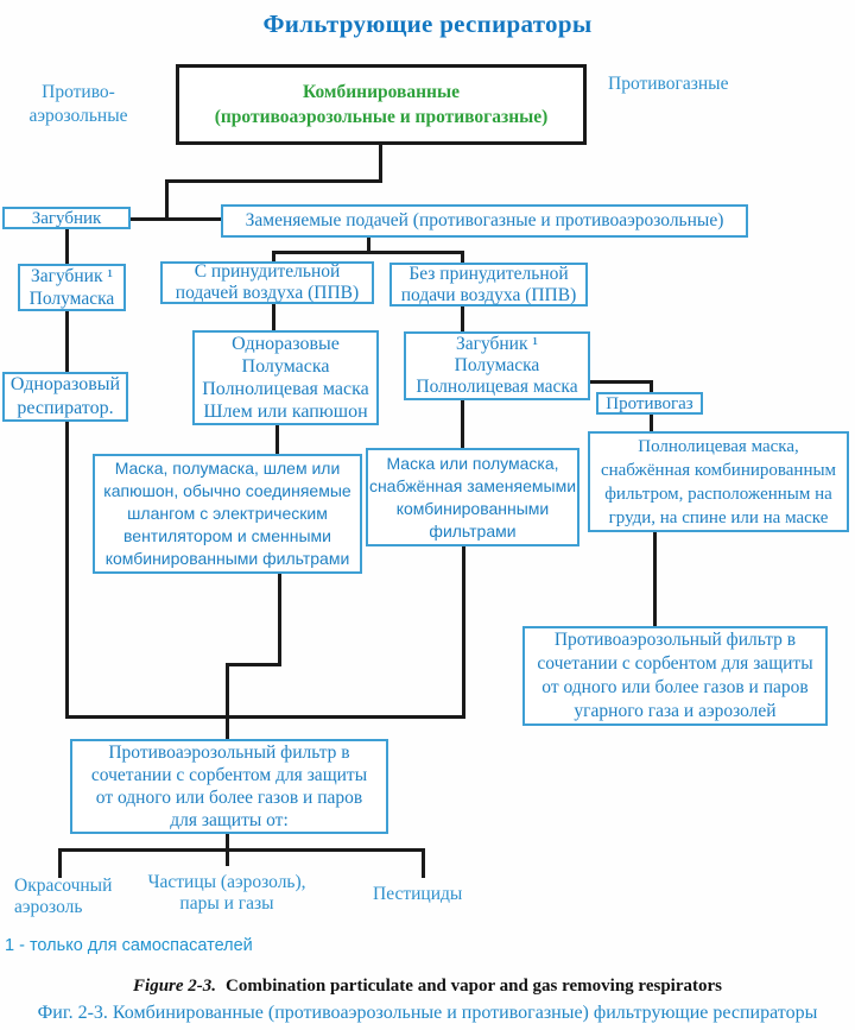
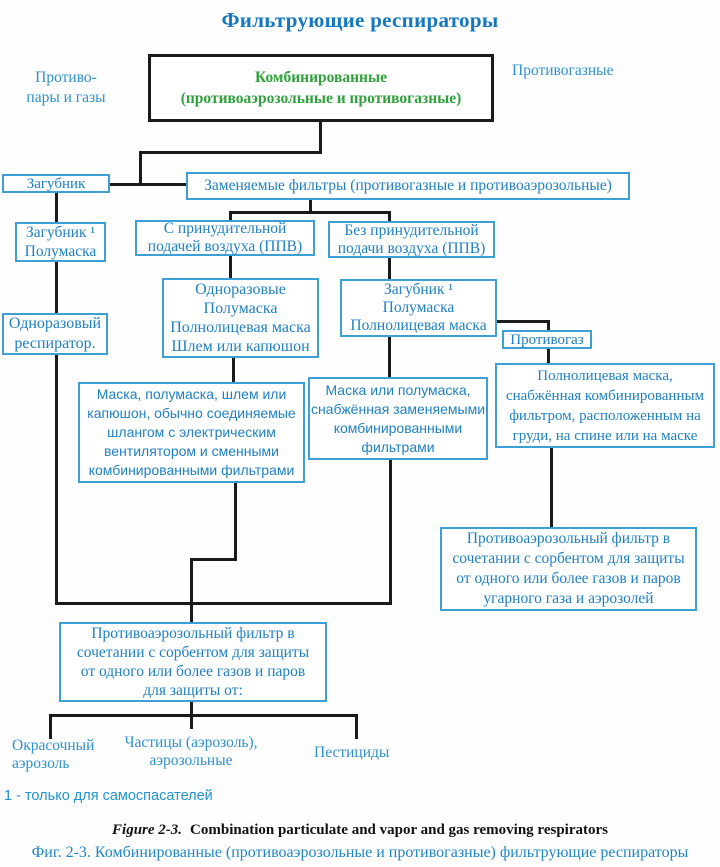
  Фильтрующие респираторы
  Комбинированные
  (противоаэрозольные и противогазные)
  Загубник
- Заменяемые подачей (противогазные и противоаэрозольные)
+ Заменяемые фильтры (противогазные и противоаэрозольные)
  Загубник ¹
  Полумаска
  С принудительной
  подачей воздуха (ППВ)
  Без принудительной
  подачи воздуха (ППВ)
  Одноразовый
  респиратор.
  Одноразовые
  Полумаска
  Полнолицевая маска
  Шлем или капюшон
  Загубник ¹
  Полумаска
  Полнолицевая маска
  Противогаз
  Маска, полумаска, шлем или
  капюшон, обычно соединяемые
  шлангом с электрическим
  вентилятором и сменными
  комбинированными фильтрами
  Маска или полумаска,
  снабжённая заменяемыми
  комбинированными
  фильтрами
  Полнолицевая маска,
  снабжённая комбинированным
  фильтром, расположенным на
  груди, на спине или на маске
  Противоаэрозольный фильтр в
  сочетании с сорбентом для защиты
  от одного или более газов и паров
  угарного газа и аэрозолей
  Противоаэрозольный фильтр в
  сочетании с сорбентом для защиты
  от одного или более газов и паров
  для защиты от:
  Противо-
- аэрозольные
+ пары и газы
  Противогазные
  Окрасочный
  аэрозоль
  Частицы (аэрозоль),
- пары и газы
+ аэрозольные
  Пестициды
  1 - только для самоспасателей
  Figure 2-3. Combination particulate and vapor and gas removing respirators
  Фиг. 2-3. Комбинированные (противоаэрозольные и противогазные) фильтрующие респираторы
